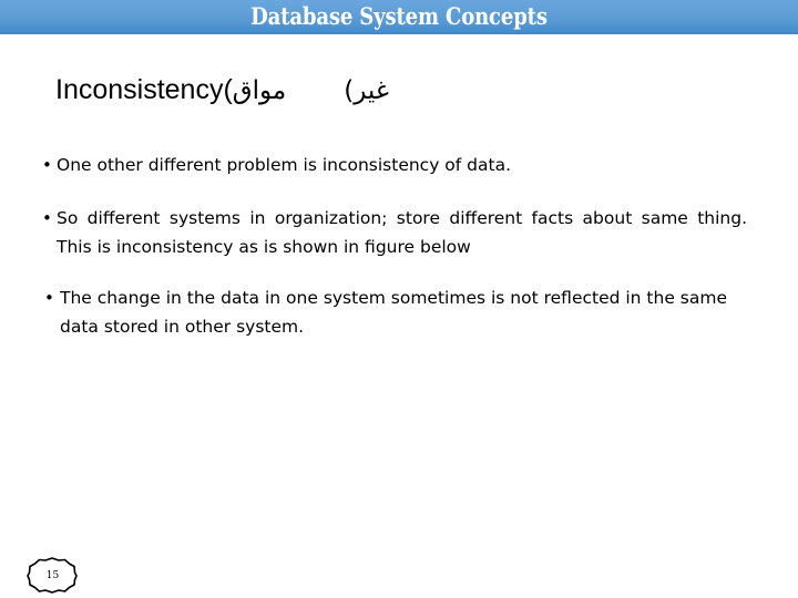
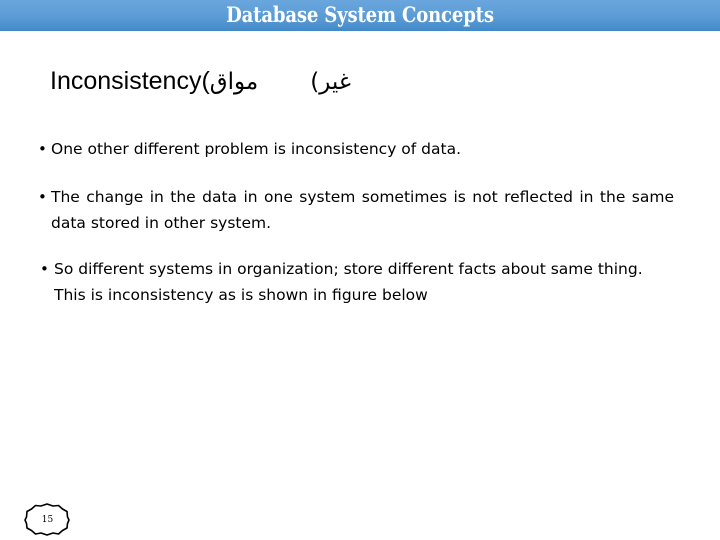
  Database System Concepts
  Inconsistency( مواق غیر)
  •
  One other different problem is inconsistency of data.
  •
- So different systems in organization; store different facts about same thing. This is inconsistency as is shown in figure below
+ The change in the data in one system sometimes is not reflected in the same data stored in other system.
  •
- The change in the data in one system sometimes is not reflected in the same data stored in other system.
+ So different systems in organization; store different facts about same thing. This is inconsistency as is shown in figure below
  15
